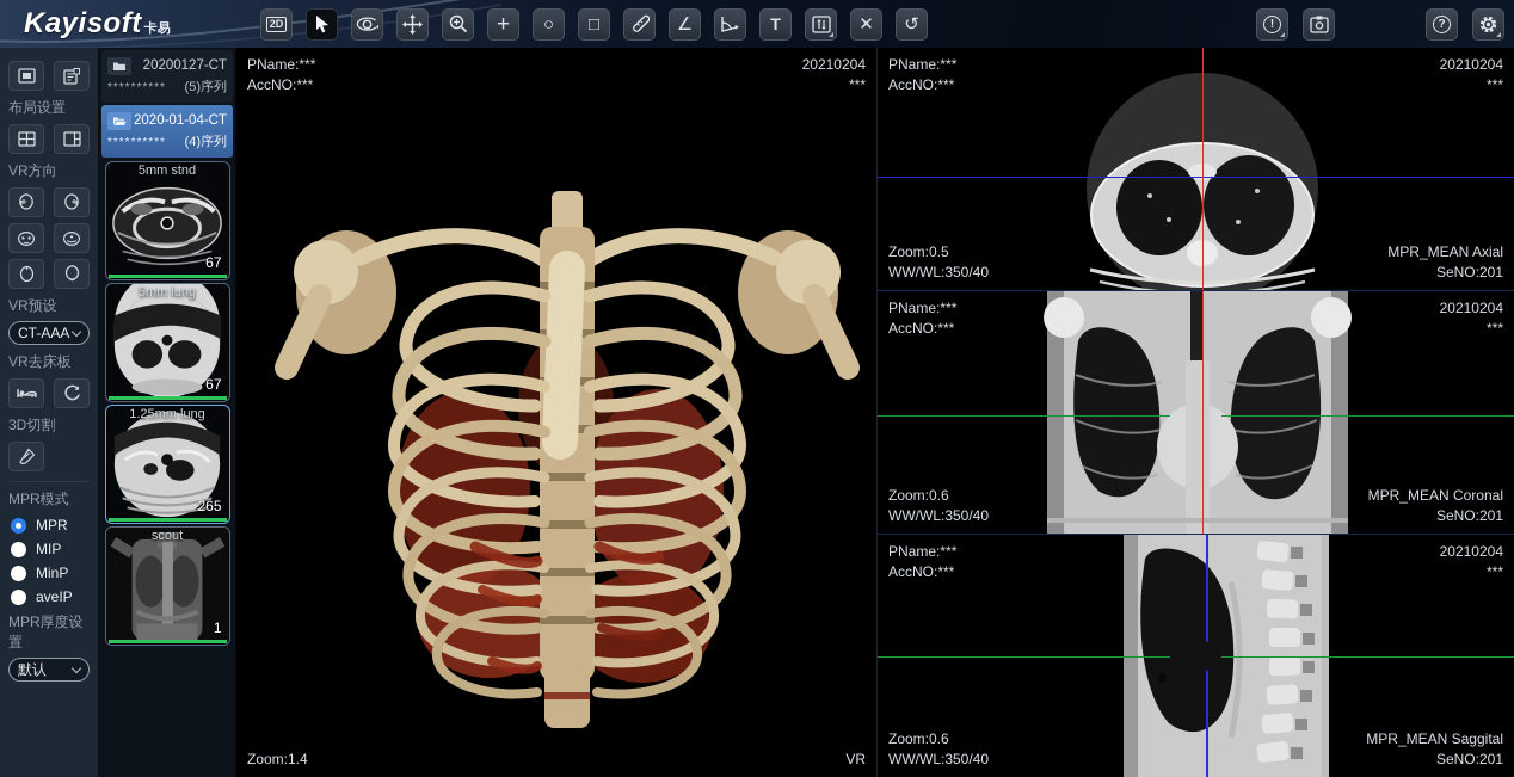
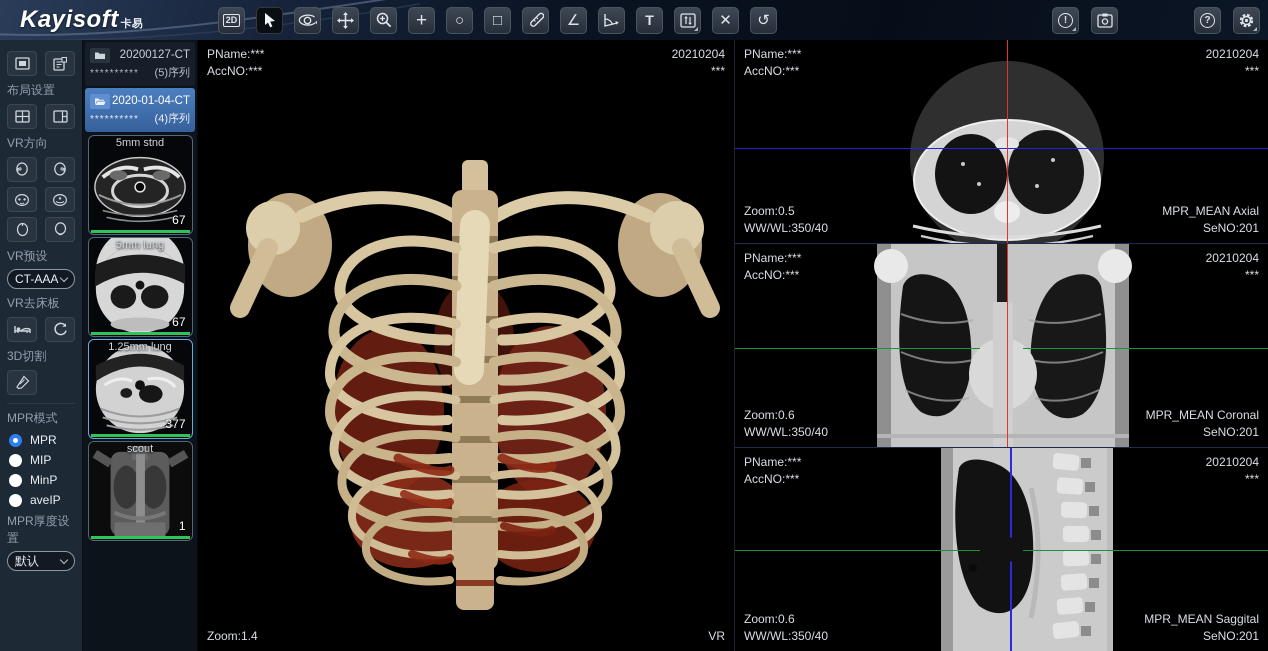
  Kayisoft
  卡易
  2D
  +
  ○
  □
  ∠
  T
  ✕
  ↺
  !
  ?
  布局设置
  VR方向
  VR预设
  CT-AAA
  VR去床板
  3D切割
  MPR模式
  MPR
  MIP
  MinP
  aveIP
  MPR厚度设置
  默认
  20200127-CT
  **********
  (5)序列
  2020-01-04-CT
  **********
  (4)序列
  5mm stnd
  67
  5mm lung
  67
  1.25mm lung
- 265
+ 377
  scout
  1
  PName:***
  AccNO:***
  20210204
  ***
  Zoom:1.4
  VR
  PName:***
  AccNO:***
  20210204
  ***
  Zoom:0.5
  WW/WL:350/40
  MPR_MEAN Axial
  SeNO:201
  PName:***
  AccNO:***
  20210204
  ***
  Zoom:0.6
  WW/WL:350/40
  MPR_MEAN Coronal
  SeNO:201
  PName:***
  AccNO:***
  20210204
  ***
  Zoom:0.6
  WW/WL:350/40
  MPR_MEAN Saggital
  SeNO:201
